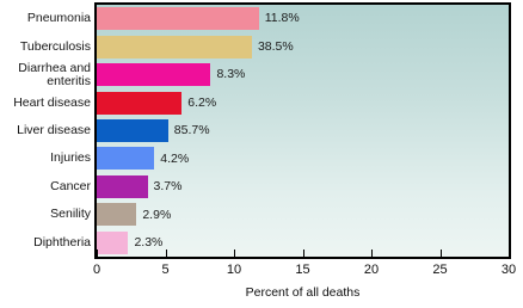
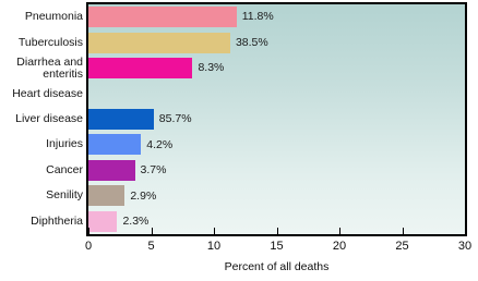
  Pneumonia
  Tuberculosis
  Diarrhea and
  enteritis
  Heart disease
  Liver disease
  Injuries
  Cancer
  Senility
  Diphtheria
  11.8%
  38.5%
  8.3%
- 6.2%
  85.7%
  4.2%
  3.7%
  2.9%
  2.3%
  Percent of all deaths
  0
  5
  10
  15
  20
  25
  30
